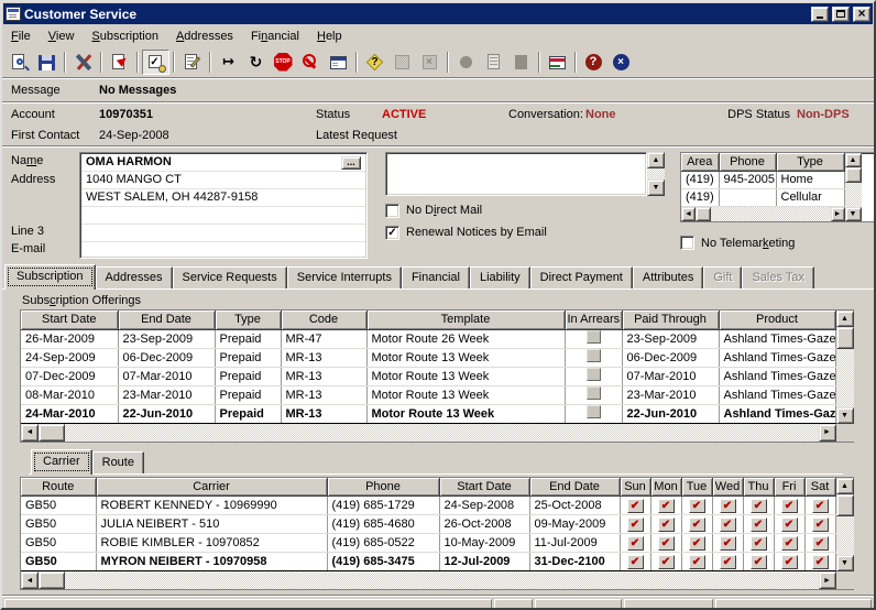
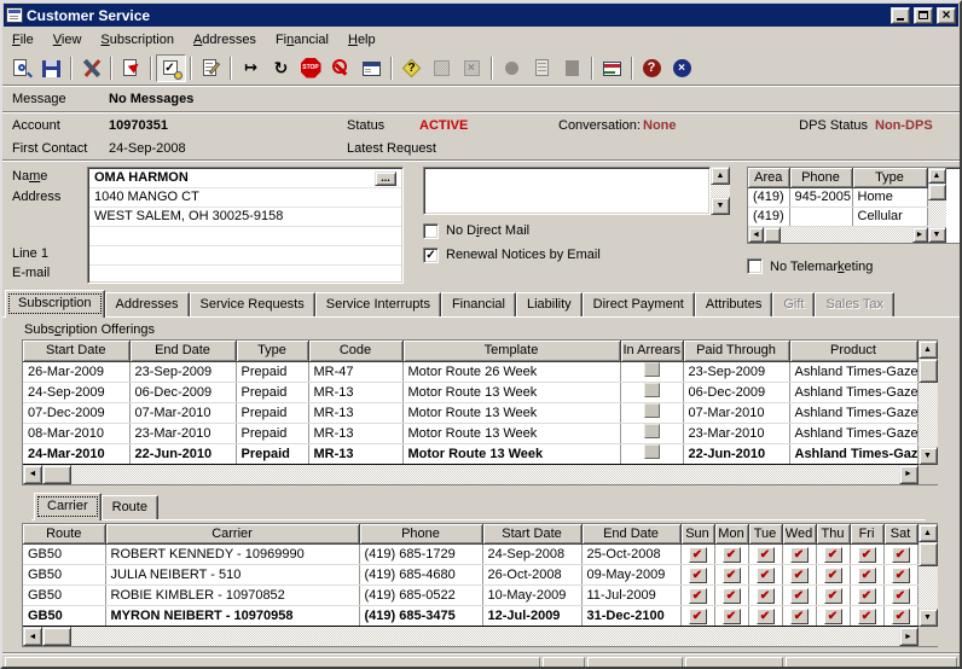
  Customer Service
  File
  View
  Subscription
  Addresses
  Financial
  Help
  ✓
  ↦
  ↻
  ?
  ×
  ?
  ×
  Message
  No Messages
  Account
  10970351
  Status
  ACTIVE
  Conversation:
  None
  DPS Status
  Non-DPS
  First Contact
  24-Sep-2008
  Latest Request
  Name
  Address
- Line 3
+ Line 1
  E-mail
  OMA HARMON
  ...
  1040 MANGO CT
- WEST SALEM, OH 44287-9158
+ WEST SALEM, OH 30025-9158
  No Direct Mail
  ✓
  Renewal Notices by Email
  Area	Phone	Type
  (419)	945-2005	Home
  (419)		Cellular
  No Telemarketing
  Subscription
  Addresses
  Service Requests
  Service Interrupts
  Financial
  Liability
  Direct Payment
  Attributes
  Gift
  Sales Tax
  Subscription Offerings
  Start Date	End Date	Type	Code	Template	In Arrears	Paid Through	Product
  26-Mar-2009	23-Sep-2009	Prepaid	MR-47	Motor Route 26 Week		23-Sep-2009	Ashland Times-Gaze
  24-Sep-2009	06-Dec-2009	Prepaid	MR-13	Motor Route 13 Week		06-Dec-2009	Ashland Times-Gaze
  07-Dec-2009	07-Mar-2010	Prepaid	MR-13	Motor Route 13 Week		07-Mar-2010	Ashland Times-Gaze
  08-Mar-2010	23-Mar-2010	Prepaid	MR-13	Motor Route 13 Week		23-Mar-2010	Ashland Times-Gaze
  24-Mar-2010	22-Jun-2010	Prepaid	MR-13	Motor Route 13 Week		22-Jun-2010	Ashland Times-Gaz
  Carrier
  Route
  Route	Carrier	Phone	Start Date	End Date	Sun	Mon	Tue	Wed	Thu	Fri	Sat
  GB50	ROBERT KENNEDY - 10969990	(419) 685-1729	24-Sep-2008	25-Oct-2008	✔	✔	✔	✔	✔	✔	✔
  GB50	JULIA NEIBERT - 510	(419) 685-4680	26-Oct-2008	09-May-2009	✔	✔	✔	✔	✔	✔	✔
  GB50	ROBIE KIMBLER - 10970852	(419) 685-0522	10-May-2009	11-Jul-2009	✔	✔	✔	✔	✔	✔	✔
  GB50	MYRON NEIBERT - 10970958	(419) 685-3475	12-Jul-2009	31-Dec-2100	✔	✔	✔	✔	✔	✔	✔
